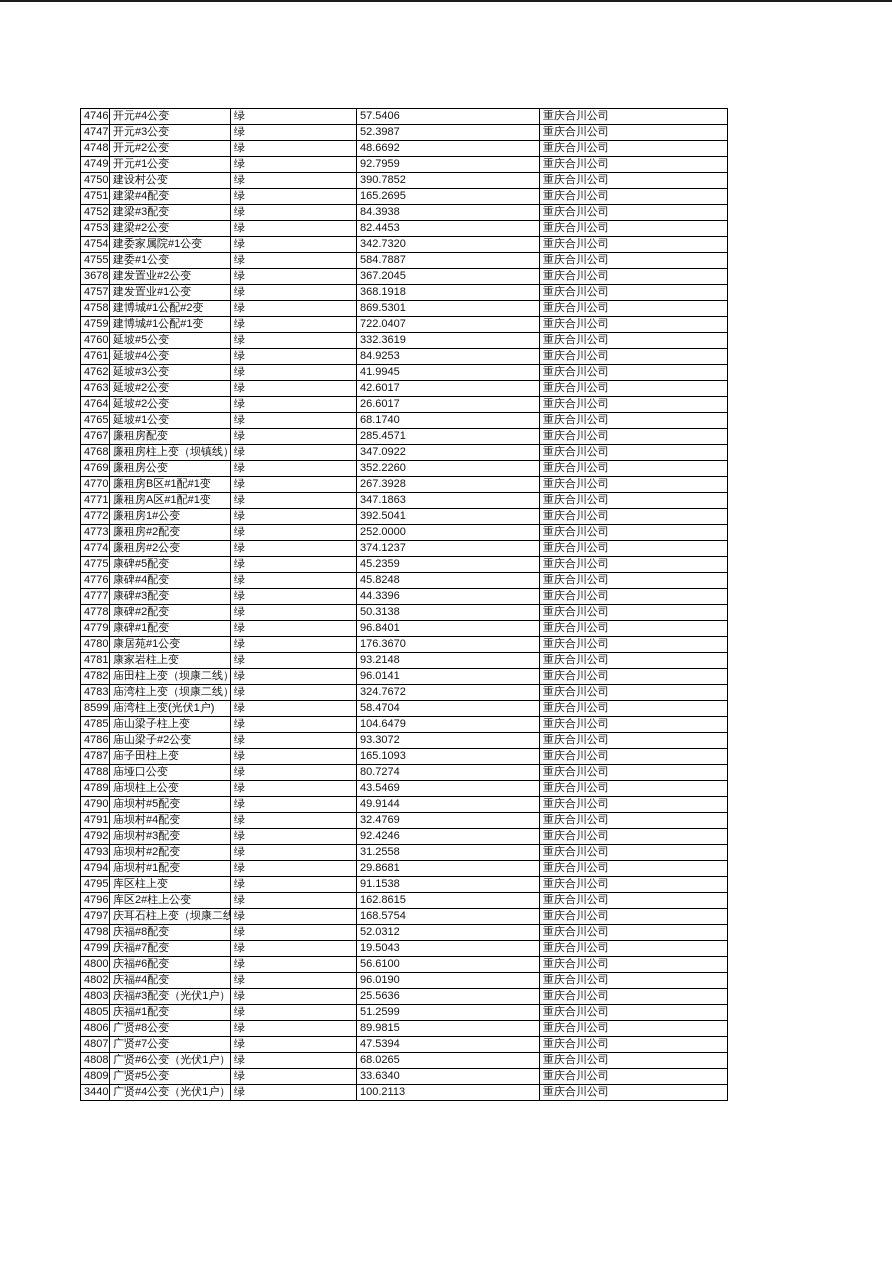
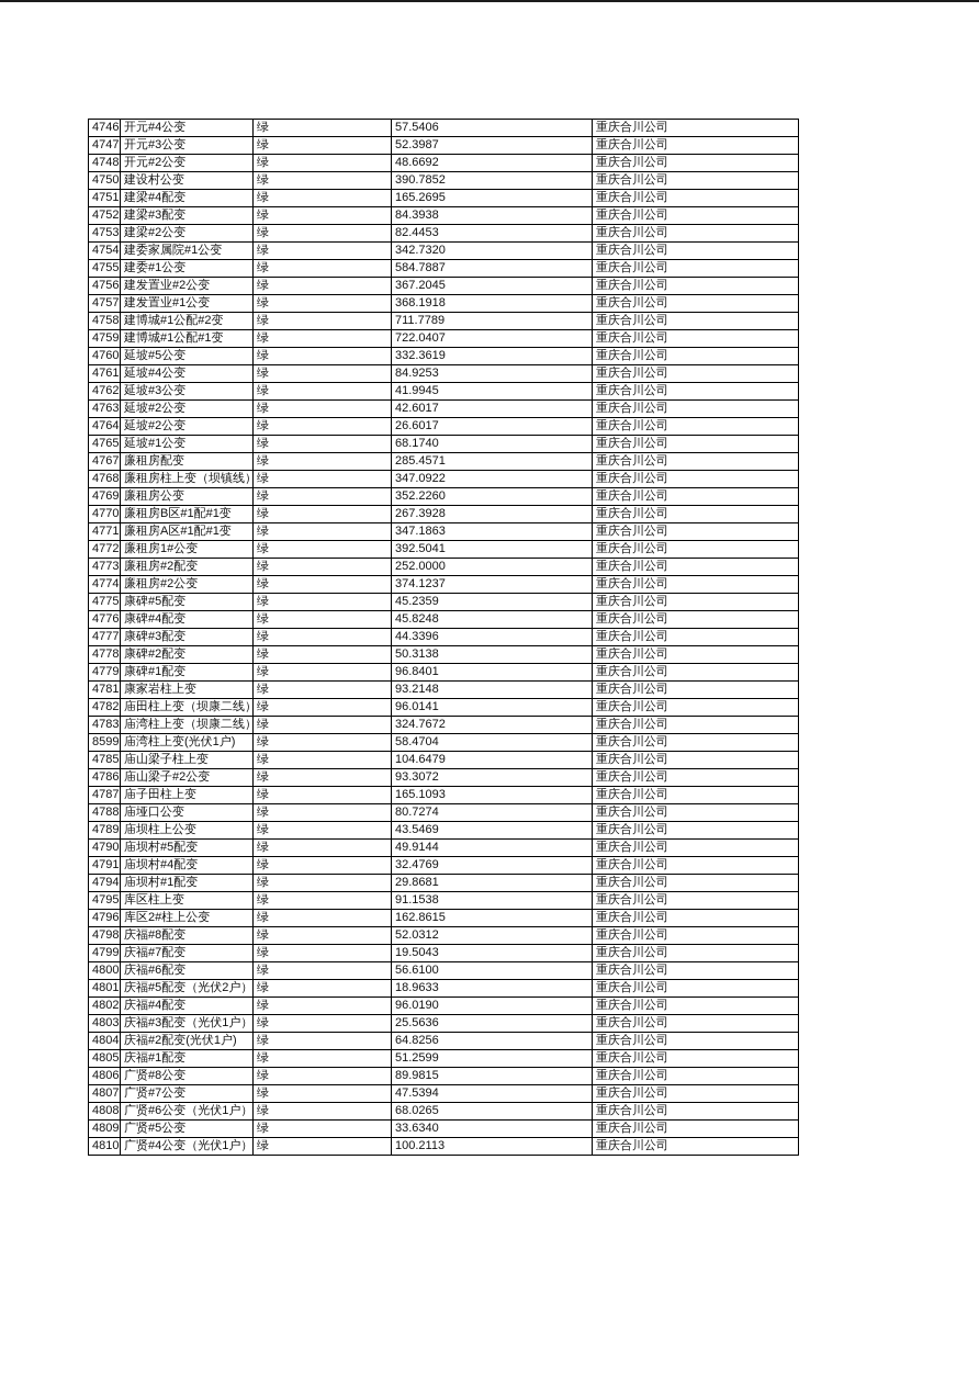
  4746	开元#4公变	绿	57.5406	重庆合川公司
  4747	开元#3公变	绿	52.3987	重庆合川公司
  4748	开元#2公变	绿	48.6692	重庆合川公司
- 4749	开元#1公变	绿	92.7959	重庆合川公司
  4750	建设村公变	绿	390.7852	重庆合川公司
  4751	建梁#4配变	绿	165.2695	重庆合川公司
  4752	建梁#3配变	绿	84.3938	重庆合川公司
  4753	建梁#2公变	绿	82.4453	重庆合川公司
  4754	建委家属院#1公变	绿	342.7320	重庆合川公司
  4755	建委#1公变	绿	584.7887	重庆合川公司
- 3678	建发置业#2公变	绿	367.2045	重庆合川公司
+ 4756	建发置业#2公变	绿	367.2045	重庆合川公司
  4757	建发置业#1公变	绿	368.1918	重庆合川公司
- 4758	建博城#1公配#2变	绿	869.5301	重庆合川公司
+ 4758	建博城#1公配#2变	绿	711.7789	重庆合川公司
  4759	建博城#1公配#1变	绿	722.0407	重庆合川公司
  4760	延坡#5公变	绿	332.3619	重庆合川公司
  4761	延坡#4公变	绿	84.9253	重庆合川公司
  4762	延坡#3公变	绿	41.9945	重庆合川公司
  4763	延坡#2公变	绿	42.6017	重庆合川公司
  4764	延坡#2公变	绿	26.6017	重庆合川公司
  4765	延坡#1公变	绿	68.1740	重庆合川公司
  4767	廉租房配变	绿	285.4571	重庆合川公司
  4768	廉租房柱上变（坝镇线）	绿	347.0922	重庆合川公司
  4769	廉租房公变	绿	352.2260	重庆合川公司
  4770	廉租房B区#1配#1变	绿	267.3928	重庆合川公司
  4771	廉租房A区#1配#1变	绿	347.1863	重庆合川公司
  4772	廉租房1#公变	绿	392.5041	重庆合川公司
  4773	廉租房#2配变	绿	252.0000	重庆合川公司
  4774	廉租房#2公变	绿	374.1237	重庆合川公司
  4775	康碑#5配变	绿	45.2359	重庆合川公司
  4776	康碑#4配变	绿	45.8248	重庆合川公司
  4777	康碑#3配变	绿	44.3396	重庆合川公司
  4778	康碑#2配变	绿	50.3138	重庆合川公司
  4779	康碑#1配变	绿	96.8401	重庆合川公司
- 4780	康居苑#1公变	绿	176.3670	重庆合川公司
  4781	康家岩柱上变	绿	93.2148	重庆合川公司
  4782	庙田柱上变（坝康二线）	绿	96.0141	重庆合川公司
  4783	庙湾柱上变（坝康二线）	绿	324.7672	重庆合川公司
  8599	庙湾柱上变(光伏1户)	绿	58.4704	重庆合川公司
  4785	庙山梁子柱上变	绿	104.6479	重庆合川公司
  4786	庙山梁子#2公变	绿	93.3072	重庆合川公司
  4787	庙子田柱上变	绿	165.1093	重庆合川公司
  4788	庙垭口公变	绿	80.7274	重庆合川公司
  4789	庙坝柱上公变	绿	43.5469	重庆合川公司
  4790	庙坝村#5配变	绿	49.9144	重庆合川公司
  4791	庙坝村#4配变	绿	32.4769	重庆合川公司
- 4792	庙坝村#3配变	绿	92.4246	重庆合川公司
- 4793	庙坝村#2配变	绿	31.2558	重庆合川公司
  4794	庙坝村#1配变	绿	29.8681	重庆合川公司
  4795	库区柱上变	绿	91.1538	重庆合川公司
  4796	库区2#柱上公变	绿	162.8615	重庆合川公司
- 4797	庆耳石柱上变（坝康二线	绿	168.5754	重庆合川公司
  4798	庆福#8配变	绿	52.0312	重庆合川公司
  4799	庆福#7配变	绿	19.5043	重庆合川公司
  4800	庆福#6配变	绿	56.6100	重庆合川公司
+ 4801	庆福#5配变（光伏2户）	绿	18.9633	重庆合川公司
  4802	庆福#4配变	绿	96.0190	重庆合川公司
  4803	庆福#3配变（光伏1户）	绿	25.5636	重庆合川公司
+ 4804	庆福#2配变(光伏1户)	绿	64.8256	重庆合川公司
  4805	庆福#1配变	绿	51.2599	重庆合川公司
  4806	广贤#8公变	绿	89.9815	重庆合川公司
  4807	广贤#7公变	绿	47.5394	重庆合川公司
  4808	广贤#6公变（光伏1户）	绿	68.0265	重庆合川公司
  4809	广贤#5公变	绿	33.6340	重庆合川公司
- 3440	广贤#4公变（光伏1户）	绿	100.2113	重庆合川公司
+ 4810	广贤#4公变（光伏1户）	绿	100.2113	重庆合川公司
